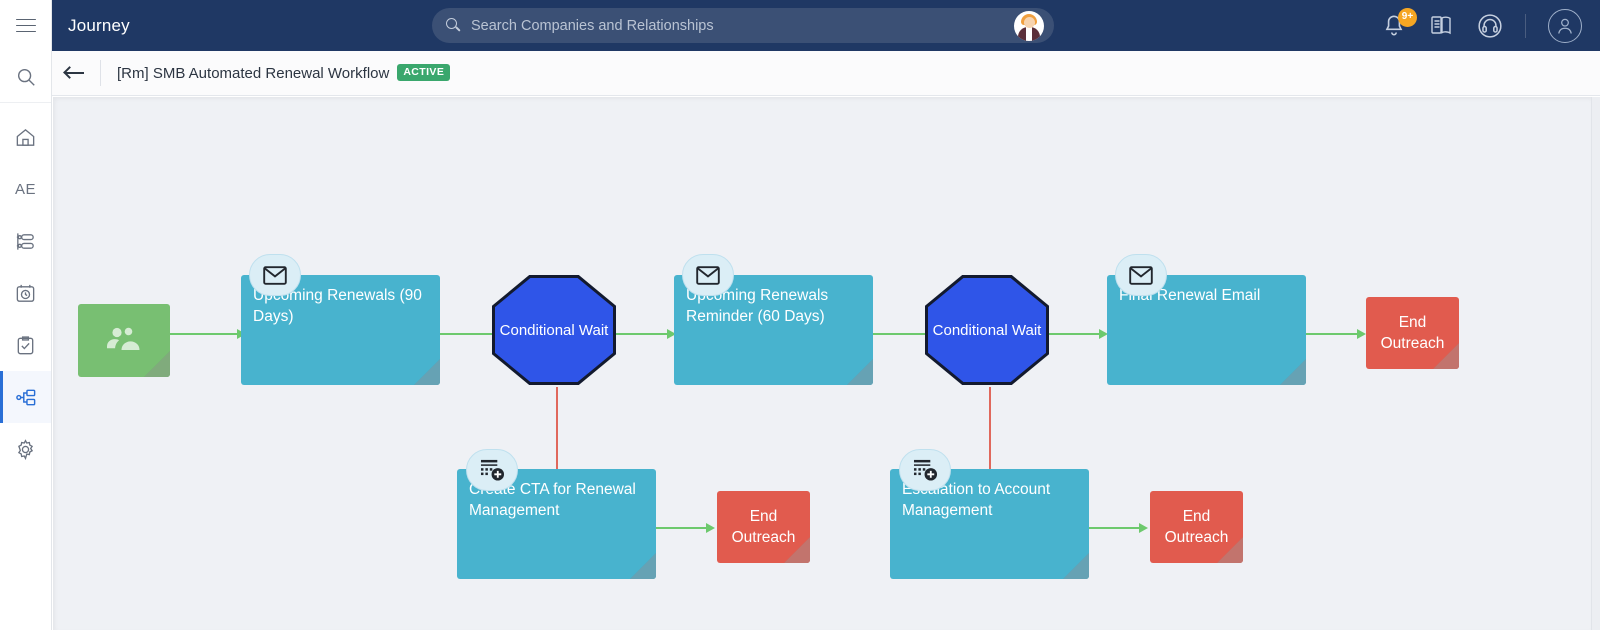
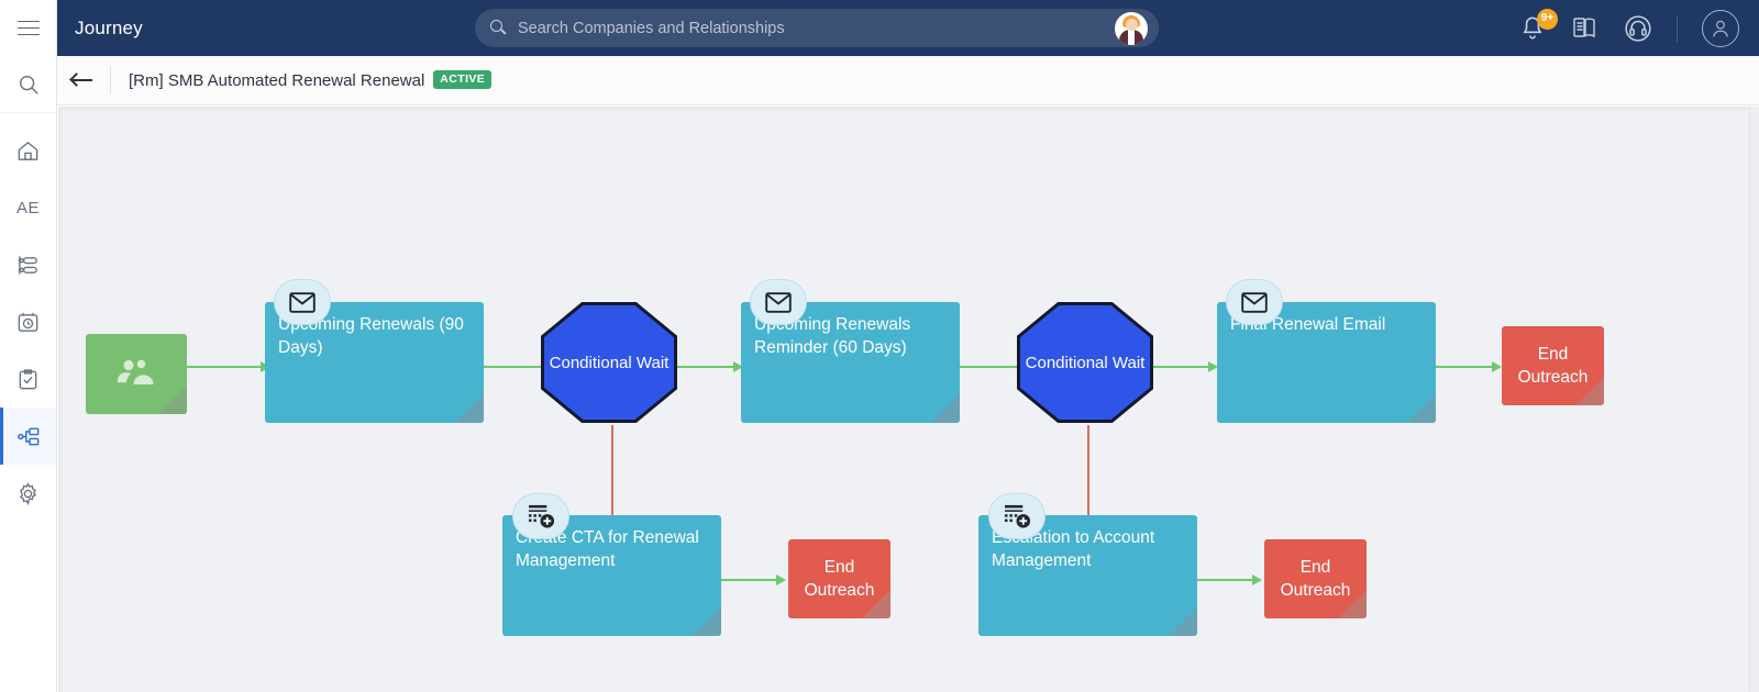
  Journey
  Search Companies and Relationships
  9+
  AE
- [Rm] SMB Automated Renewal Workflow
+ [Rm] SMB Automated Renewal Renewal
  ACTIVE
  Uoming Renewals (90 Days)
  Conditional Wait
  Uoming Renewals Reminder (60 Days)
  Conditional Wait
  Fil Renewal Email
  End Outreach
  Ce CTA for Renewal Management
  End Outreach
  Elation to Account Management
  End Outreach
